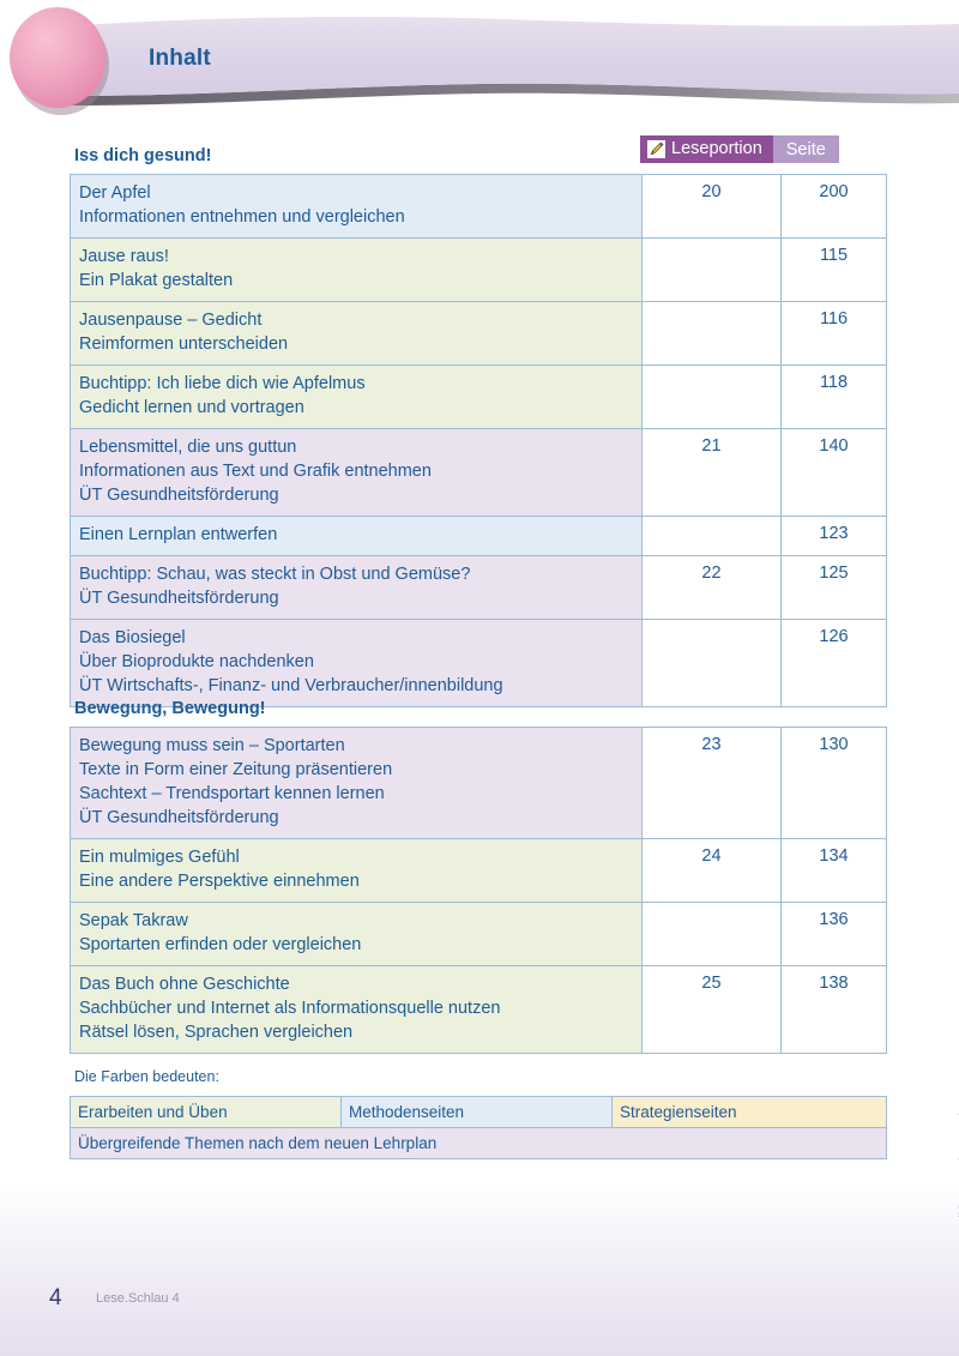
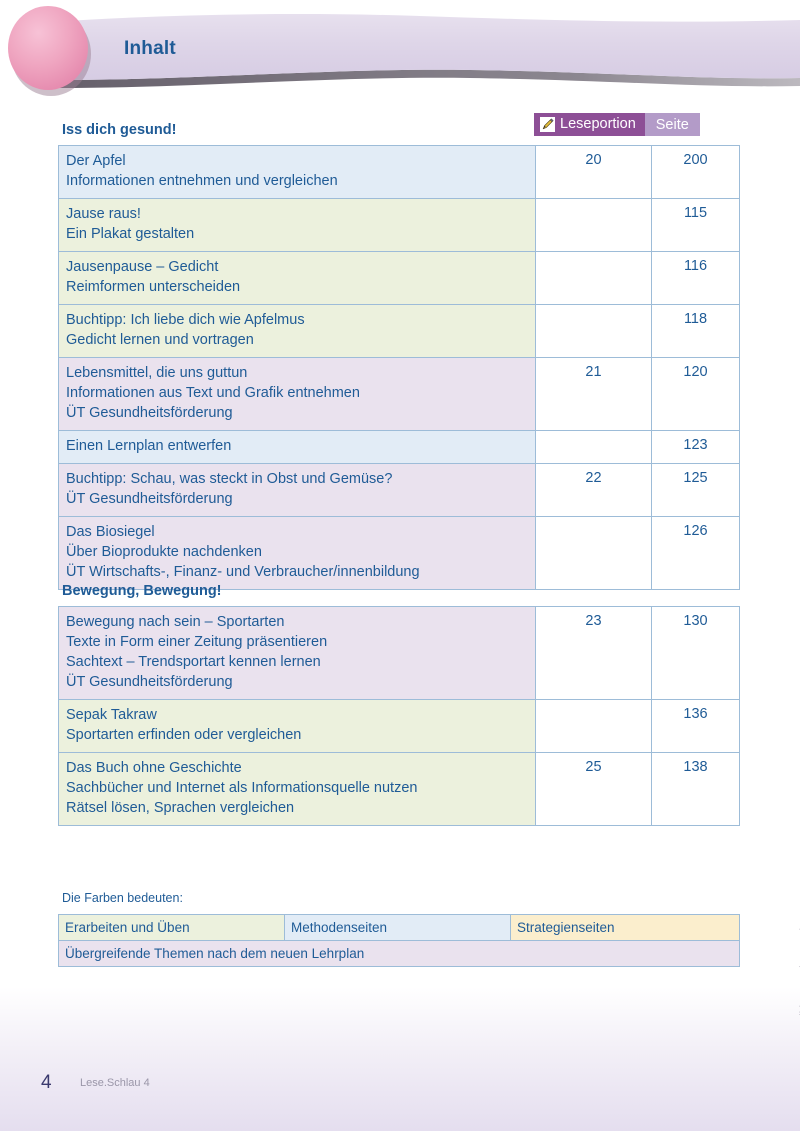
  Inhalt
  Leseportion
  Seite
  Iss dich gesund!
  Der ApfelInformationen entnehmen und vergleichen	20	200
  Jause raus!Ein Plakat gestalten		115
  Jausenpause – GedichtReimformen unterscheiden		116
  Buchtipp: Ich liebe dich wie ApfelmusGedicht lernen und vortragen		118
- Lebensmittel, die uns guttunInformationen aus Text und Grafik entnehmenÜT Gesundheitsförderung	21	140
+ Lebensmittel, die uns guttunInformationen aus Text und Grafik entnehmenÜT Gesundheitsförderung	21	120
  Einen Lernplan entwerfen		123
  Buchtipp: Schau, was steckt in Obst und Gemüse?ÜT Gesundheitsförderung	22	125
  Das BiosiegelÜber Bioprodukte nachdenkenÜT Wirtschafts-, Finanz- und Verbraucher/innenbildung		126
  Bewegung, Bewegung!
- Bewegung muss sein – SportartenTexte in Form einer Zeitung präsentierenSachtext – Trendsportart kennen lernenÜT Gesundheitsförderung	23	130
+ Bewegung nach sein – SportartenTexte in Form einer Zeitung präsentierenSachtext – Trendsportart kennen lernenÜT Gesundheitsförderung	23	130
- Ein mulmiges GefühlEine andere Perspektive einnehmen	24	134
  Sepak TakrawSportarten erfinden oder vergleichen		136
  Das Buch ohne GeschichteSachbücher und Internet als Informationsquelle nutzenRätsel lösen, Sprachen vergleichen	25	138
  Die Farben bedeuten:
  Erarbeiten und Üben	Methodenseiten	Strategienseiten
  Übergreifende Themen nach dem neuen Lehrplan
  4
  Lese.Schlau 4
